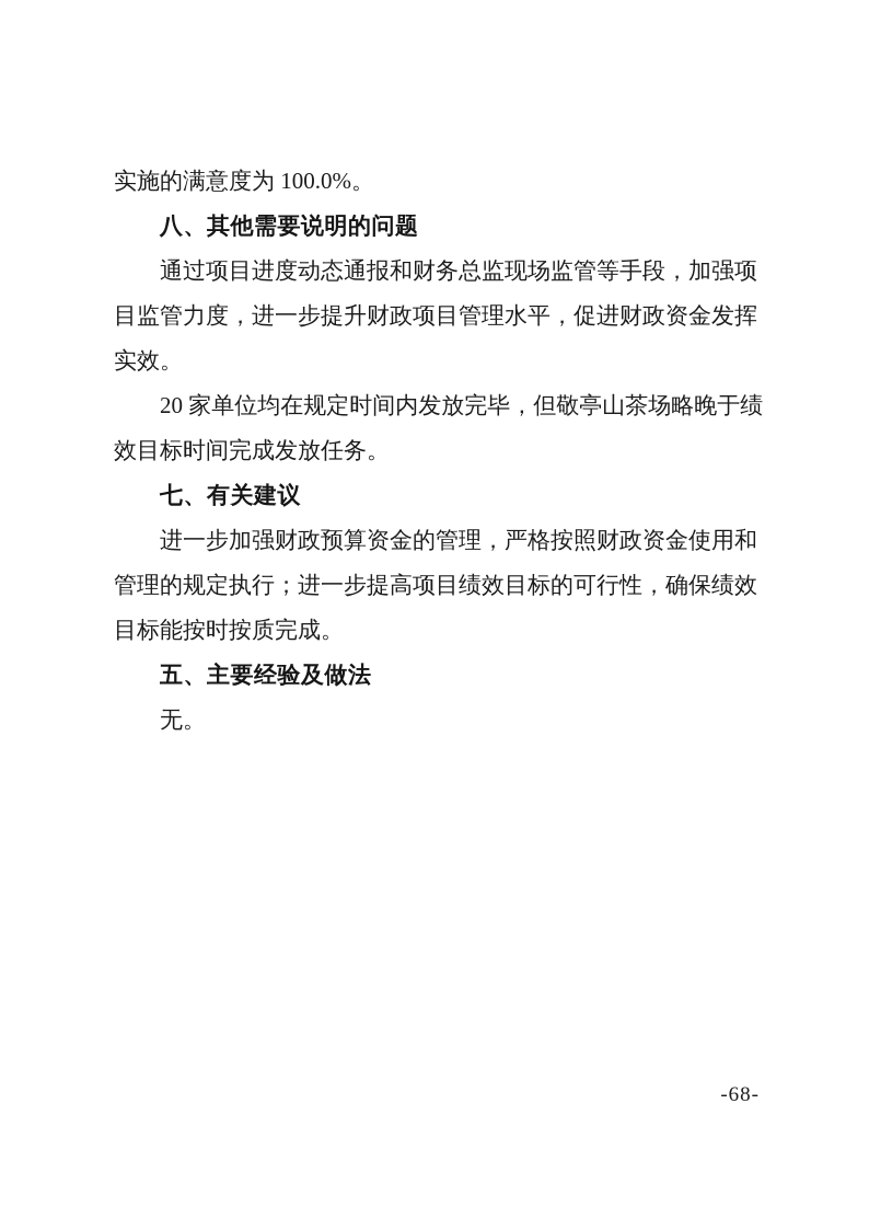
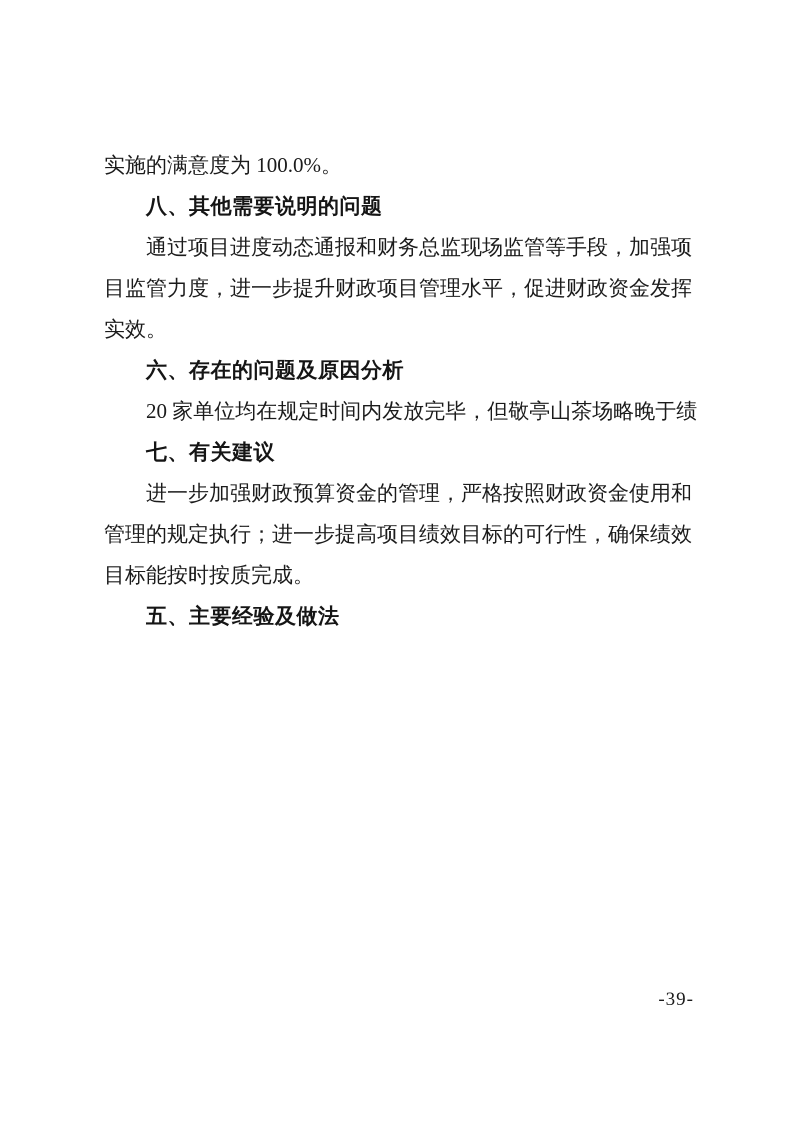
  实施的满意度为 100.0%。
  八、其他需要说明的问题
  通过项目进度动态通报和财务总监现场监管等手段，加强项
  目监管力度，进一步提升财政项目管理水平，促进财政资金发挥
  实效。
+ 六、存在的问题及原因分析
  20 家单位均在规定时间内发放完毕，但敬亭山茶场略晚于绩
- 效目标时间完成发放任务。
  七、有关建议
  进一步加强财政预算资金的管理，严格按照财政资金使用和
  管理的规定执行；进一步提高项目绩效目标的可行性，确保绩效
  目标能按时按质完成。
  五、主要经验及做法
- 无。
- -68-
+ -39-
